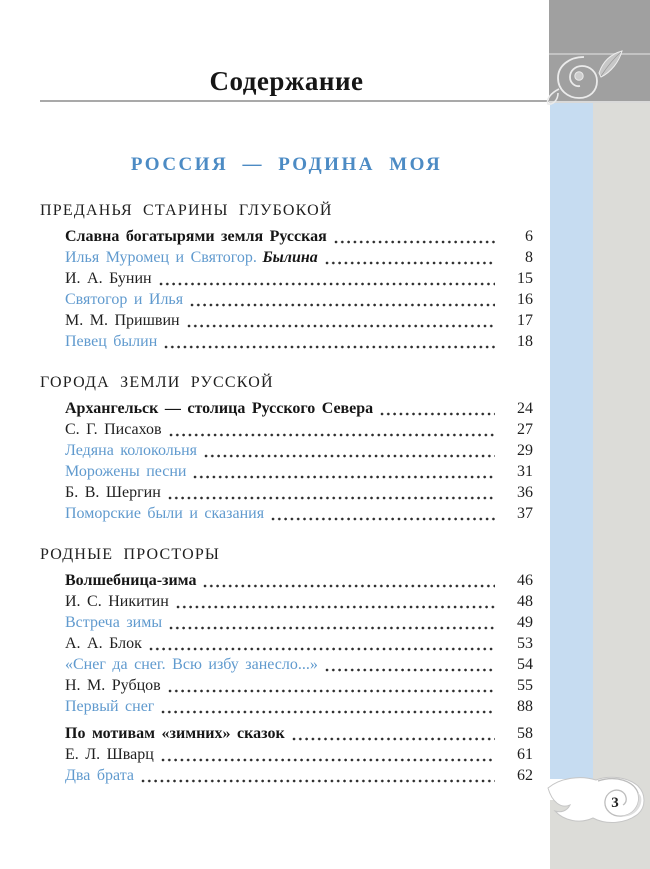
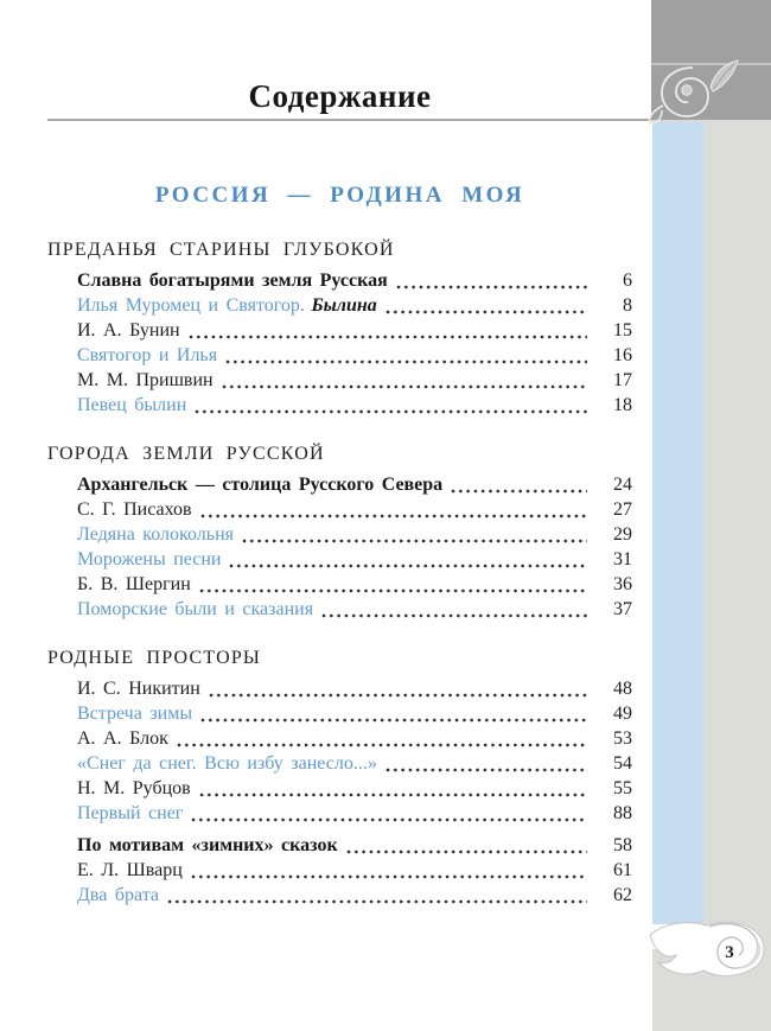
  3
  Содержание
  РОССИЯ — РОДИНА МОЯ
  ПРЕДАНЬЯ СТАРИНЫ ГЛУБОКОЙ
  Славна богатырями земля Русская
  6
  Илья Муромец и Святогор. Былина
  8
  И. А. Бунин
  15
  Святогор и Илья
  16
  М. М. Пришвин
  17
  Певец былин
  18
  ГОРОДА ЗЕМЛИ РУССКОЙ
  Архангельск — столица Русского Севера
  24
  С. Г. Писахов
  27
  Ледяна колокольня
  29
  Морожены песни
  31
  Б. В. Шергин
  36
  Поморские были и сказания
  37
  РОДНЫЕ ПРОСТОРЫ
- Волшебница-зима
- 46
  И. С. Никитин
  48
  Встреча зимы
  49
  А. А. Блок
  53
  «Снег да снег. Всю избу занесло...»
  54
  Н. М. Рубцов
  55
  Первый снег
  88
  По мотивам «зимних» сказок
  58
  Е. Л. Шварц
  61
  Два брата
  62
